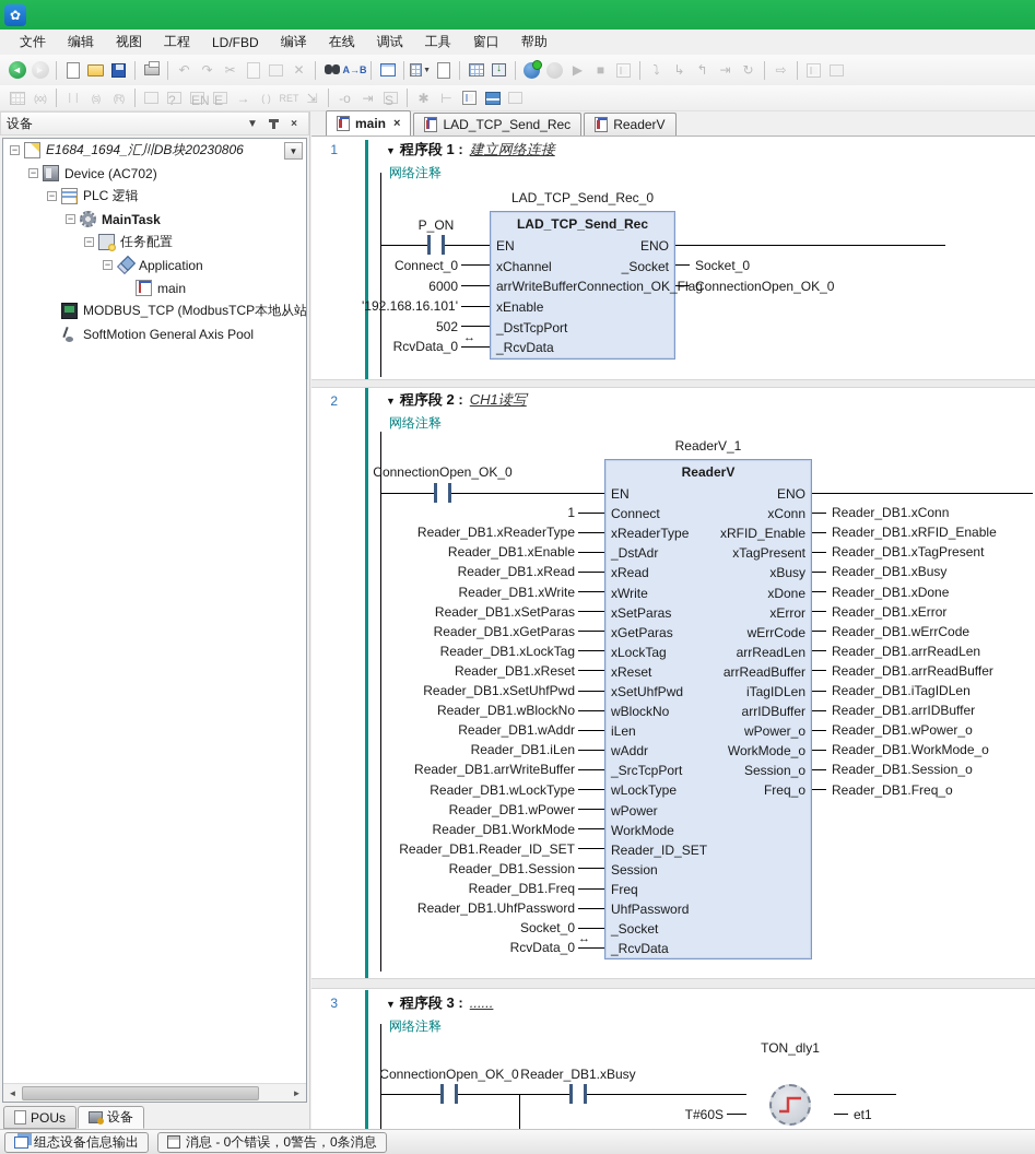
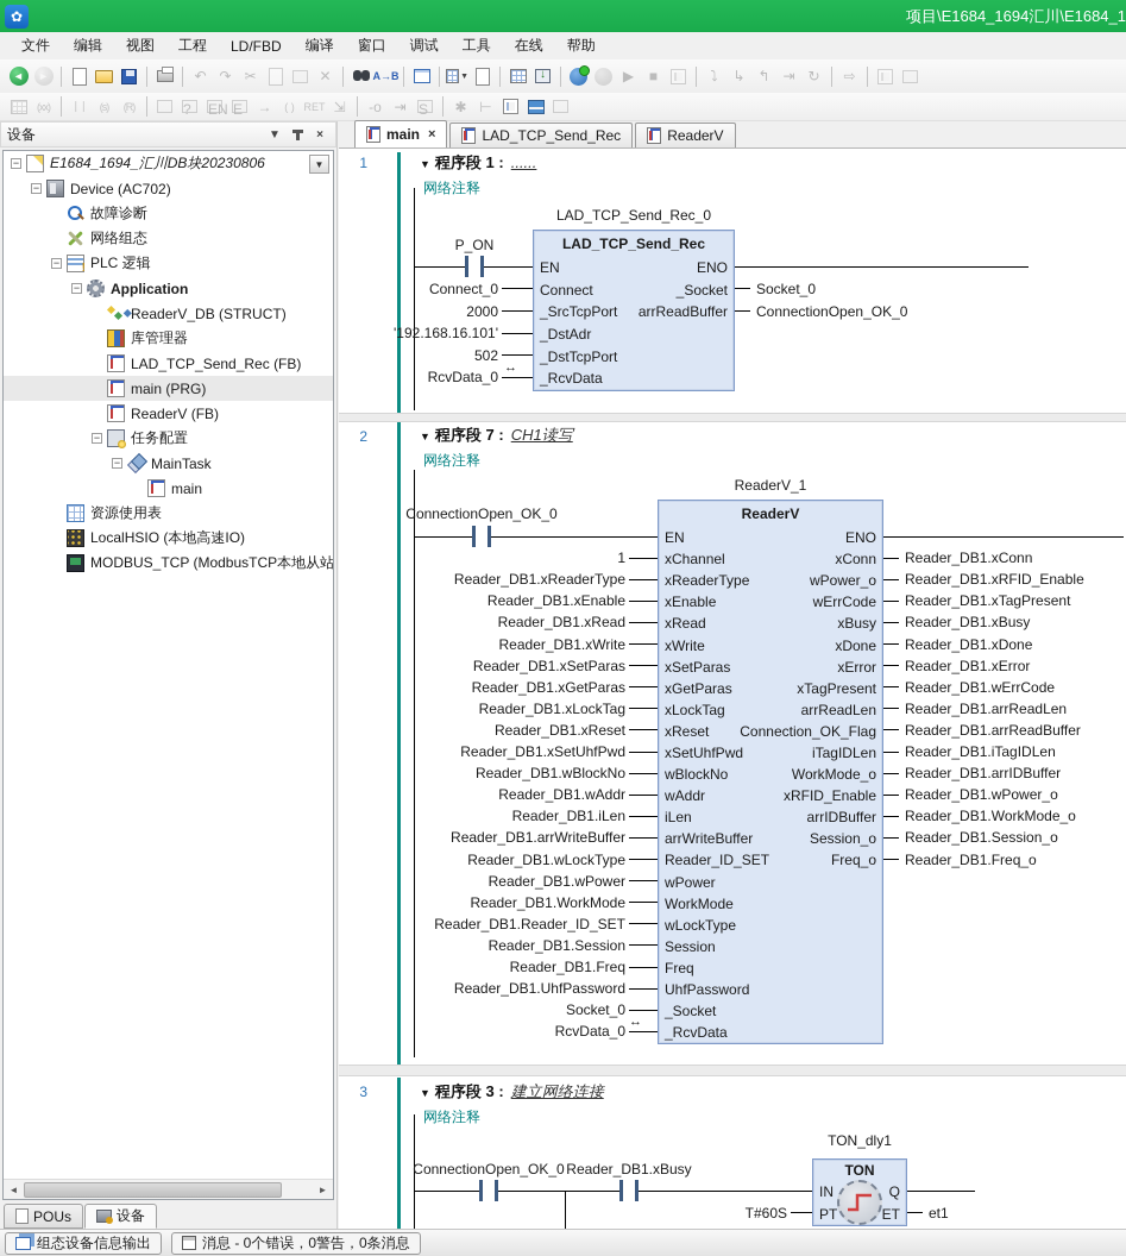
  ✿
+ 项目\E1684_1694汇川\E1684_1
  文件
  编辑
  视图
  工程
  LD/FBD
  编译
- 在线
+ 窗口
  调试
  工具
- 窗口
+ 在线
  帮助
  ◄
  ►
  ↶
  ↷
  ✂
  ✕
  A→B
  ▶
  ■
  ⤵
  ↳
  ↰
  ⇥
  ↻
  ⇨
  (xx)
  ❘❘
  (s)
  (R)
  ?
  EN
  E
  →
  ( )
  RET
  ⇲
  -o
  ⇥
  S
  ✱
  ⊢
  设备
  ▼
  ×
  −
  E1684_1694_汇川DB块20230806
  ▼
  −
  Device (AC702)
+ 故障诊断
+ 网络组态
  −
  PLC 逻辑
  −
- MainTask
+ Application
+ ReaderV_DB (STRUCT)
+ 库管理器
+ LAD_TCP_Send_Rec (FB)
+ main (PRG)
+ ReaderV (FB)
  −
  任务配置
  −
- Application
+ MainTask
  main
+ 资源使用表
+ LocalHSIO (本地高速IO)
  MODBUS_TCP (ModbusTCP本地从站
- SoftMotion General Axis Pool
  ◄
  ►
  POUs
  设备
  main
  ×
  LAD_TCP_Send_Rec
  ReaderV
  1
- ▼ 程序段 1 : 建立网络连接
+ ▼ 程序段 1 : ......
  网络注释
  P_ON
  LAD_TCP_Send_Rec_0
  LAD_TCP_Send_Rec
  EN
  ENO
- xChannel
+ Connect
  _Socket
- arrWriteBuffer
+ _SrcTcpPort
- Connection_OK_Flag
+ arrReadBuffer
- xEnable
+ _DstAdr
  _DstTcpPort
  _RcvData
  Connect_0
  Socket_0
- 6000
+ 2000
  ConnectionOpen_OK_0
  '192.168.16.101'
  502
  RcvData_0
  ↔
  2
- ▼ 程序段 2 : CH1读写
+ ▼ 程序段 7 : CH1读写
  网络注释
  ConnectionOpen_OK_0
  ReaderV_1
  ReaderV
  EN
  ENO
- Connect
+ xChannel
  xConn
  xReaderType
- xRFID_Enable
+ wPower_o
- _DstAdr
+ xEnable
- xTagPresent
+ wErrCode
  xRead
  xBusy
  xWrite
  xDone
  xSetParas
  xError
  xGetParas
- wErrCode
+ xTagPresent
  xLockTag
  arrReadLen
  xReset
- arrReadBuffer
+ Connection_OK_Flag
  xSetUhfPwd
  iTagIDLen
  wBlockNo
- arrIDBuffer
+ WorkMode_o
- iLen
+ wAddr
- wPower_o
+ xRFID_Enable
- wAddr
+ iLen
- WorkMode_o
+ arrIDBuffer
- _SrcTcpPort
+ arrWriteBuffer
  Session_o
- wLockType
+ Reader_ID_SET
  Freq_o
  wPower
  WorkMode
- Reader_ID_SET
+ wLockType
  Session
  Freq
  UhfPassword
  _Socket
  _RcvData
  1
  Reader_DB1.xConn
  Reader_DB1.xReaderType
  Reader_DB1.xRFID_Enable
  Reader_DB1.xEnable
  Reader_DB1.xTagPresent
  Reader_DB1.xRead
  Reader_DB1.xBusy
  Reader_DB1.xWrite
  Reader_DB1.xDone
  Reader_DB1.xSetParas
  Reader_DB1.xError
  Reader_DB1.xGetParas
  Reader_DB1.wErrCode
  Reader_DB1.xLockTag
  Reader_DB1.arrReadLen
  Reader_DB1.xReset
  Reader_DB1.arrReadBuffer
  Reader_DB1.xSetUhfPwd
  Reader_DB1.iTagIDLen
  Reader_DB1.wBlockNo
  Reader_DB1.arrIDBuffer
  Reader_DB1.wAddr
  Reader_DB1.wPower_o
  Reader_DB1.iLen
  Reader_DB1.WorkMode_o
  Reader_DB1.arrWriteBuffer
  Reader_DB1.Session_o
  Reader_DB1.wLockType
  Reader_DB1.Freq_o
  Reader_DB1.wPower
  Reader_DB1.WorkMode
  Reader_DB1.Reader_ID_SET
  Reader_DB1.Session
  Reader_DB1.Freq
  Reader_DB1.UhfPassword
  Socket_0
  RcvData_0
  ↔
  3
- ▼ 程序段 3 : ......
+ ▼ 程序段 3 : 建立网络连接
  网络注释
  ConnectionOpen_OK_0
  Reader_DB1.xBusy
  TON_dly1
+ TON
+ IN
+ Q
+ PT
+ ET
  T#60S
  et1
  组态设备信息输出
  消息 - 0个错误，0警告，0条消息
